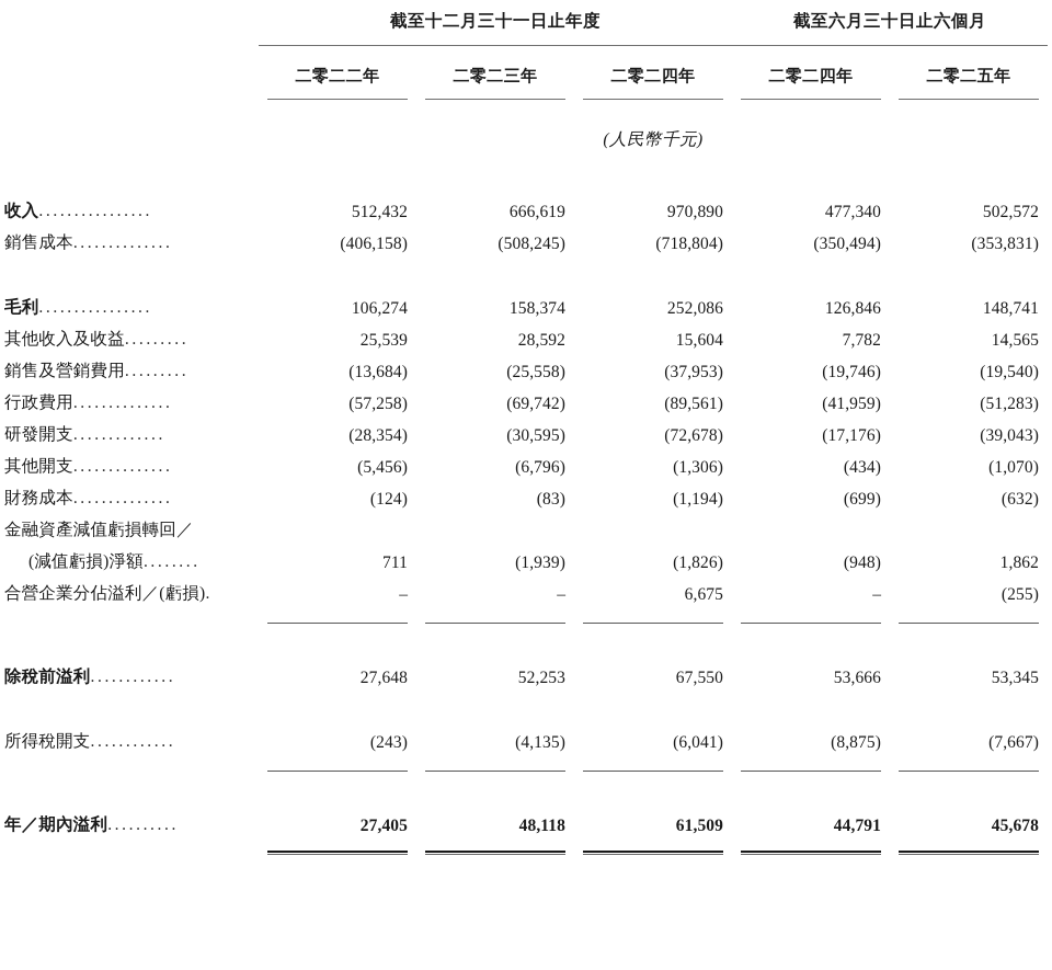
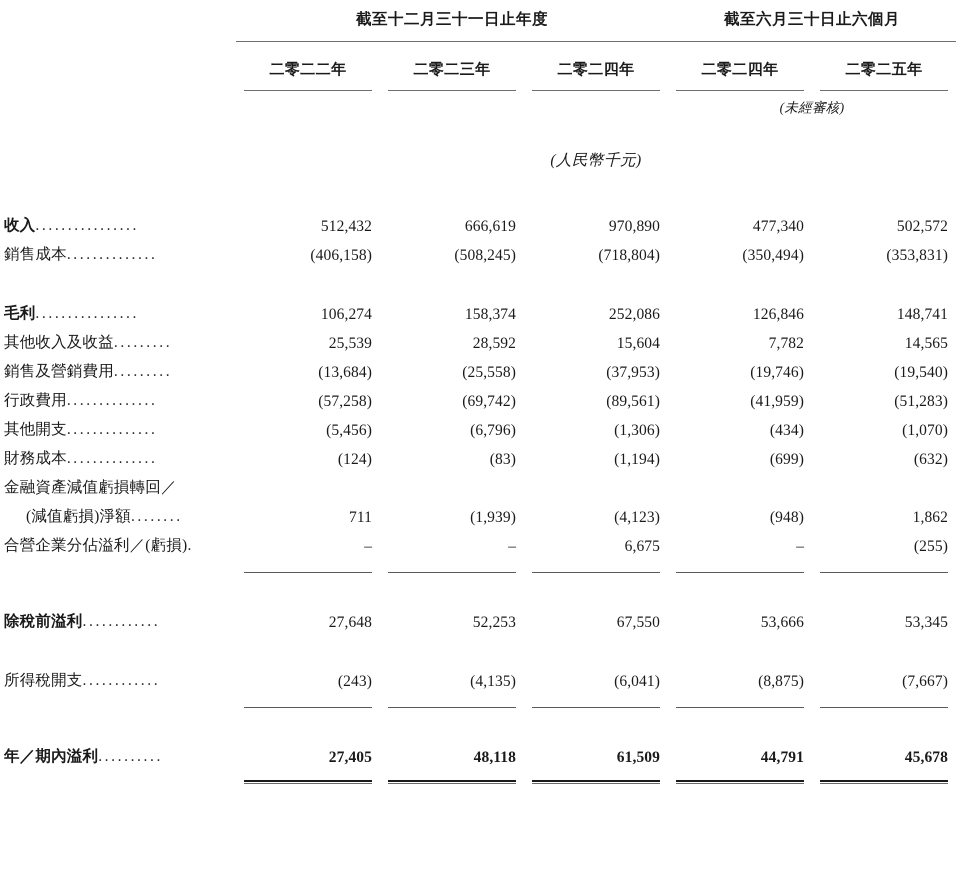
  	截至十二月三十一日止年度	截至六月三十日止六個月
  	二零二二年	二零二三年	二零二四年	二零二四年	二零二五年
+ 				(未經審核)
  	(人民幣千元)
  收入................	512,432	666,619	970,890	477,340	502,572
  銷售成本..............	(406,158)	(508,245)	(718,804)	(350,494)	(353,831)
  毛利................	106,274	158,374	252,086	126,846	148,741
  其他收入及收益.........	25,539	28,592	15,604	7,782	14,565
  銷售及營銷費用.........	(13,684)	(25,558)	(37,953)	(19,746)	(19,540)
  行政費用..............	(57,258)	(69,742)	(89,561)	(41,959)	(51,283)
- 研發開支.............	(28,354)	(30,595)	(72,678)	(17,176)	(39,043)
  其他開支..............	(5,456)	(6,796)	(1,306)	(434)	(1,070)
  財務成本..............	(124)	(83)	(1,194)	(699)	(632)
  金融資產減值虧損轉回／
- (減值虧損)淨額........	711	(1,939)	(1,826)	(948)	1,862
+ (減值虧損)淨額........	711	(1,939)	(4,123)	(948)	1,862
  合營企業分佔溢利／(虧損).	–	–	6,675	–	(255)
  除稅前溢利............	27,648	52,253	67,550	53,666	53,345
  所得稅開支............	(243)	(4,135)	(6,041)	(8,875)	(7,667)
  年／期內溢利..........	27,405	48,118	61,509	44,791	45,678
